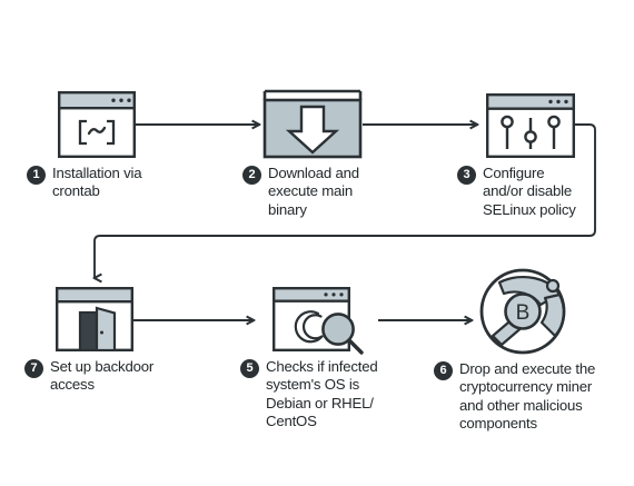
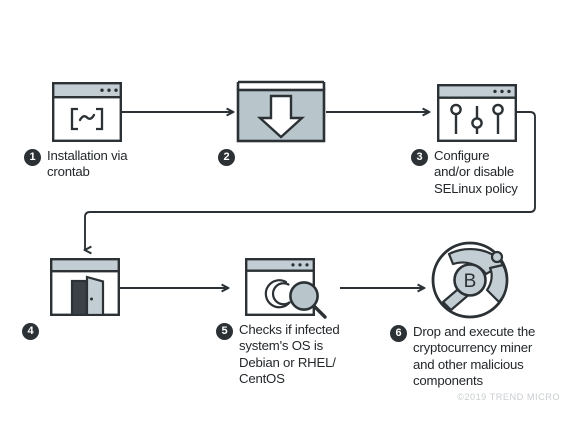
  1
  Installation via
  crontab
  2
- Download and
- execute main
- binary
  3
  Configure
  and/or disable
  SELinux policy
- 7
+ 4
- Set up backdoor
- access
  5
  Checks if infected
  system's OS is
  Debian or RHEL/
  CentOS
  B
  6
  Drop and execute the
  cryptocurrency miner
  and other malicious
  components
+ ©2019 TREND MICRO
